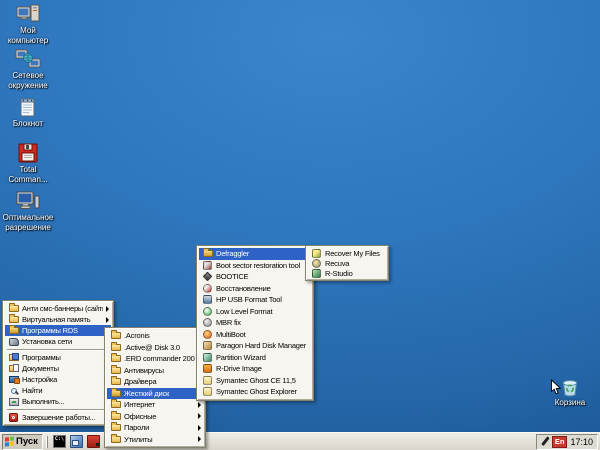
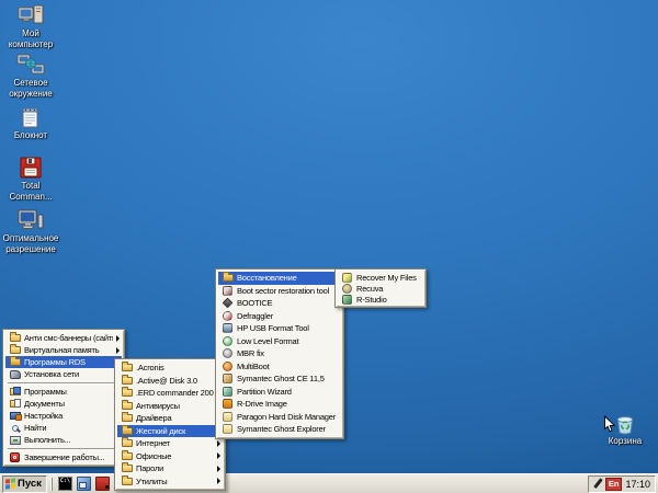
  Мой компьютер
  Сетевое окружение
  Блокнот
  Total Comman...
  Оптимальное разрешение
  Корзина
  Анти смс-баннеры (сайт
  Виртуальная память
  Программы RDS
  Установка сети
  Программы
  Документы
  Настройка
  Найти
  Выполнить...
  Завершение работы...
  .Acronis
  .Active@ Disk 3.0
  .ERD commander 200
  Антивирусы
  Драйвера
  Жесткий диск
  Интернет
  Офисные
  Пароли
  Утилиты
- Defraggler
+ Восстановление
  Boot sector restoration tool
  BOOTICE
- Восстановление
+ Defraggler
  HP USB Format Tool
  Low Level Format
  MBR fix
  MultiBoot
- Paragon Hard Disk Manager
+ Symantec Ghost CE 11,5
  Partition Wizard
  R-Drive Image
- Symantec Ghost CE 11,5
+ Paragon Hard Disk Manager
  Symantec Ghost Explorer
  Recover My Files
  Recuva
  R-Studio
  Пуск
  En
  17:10
